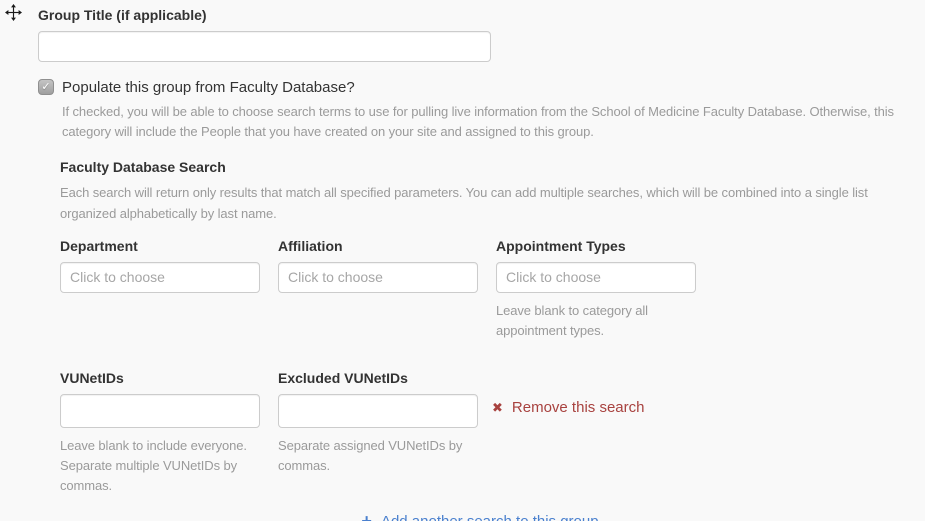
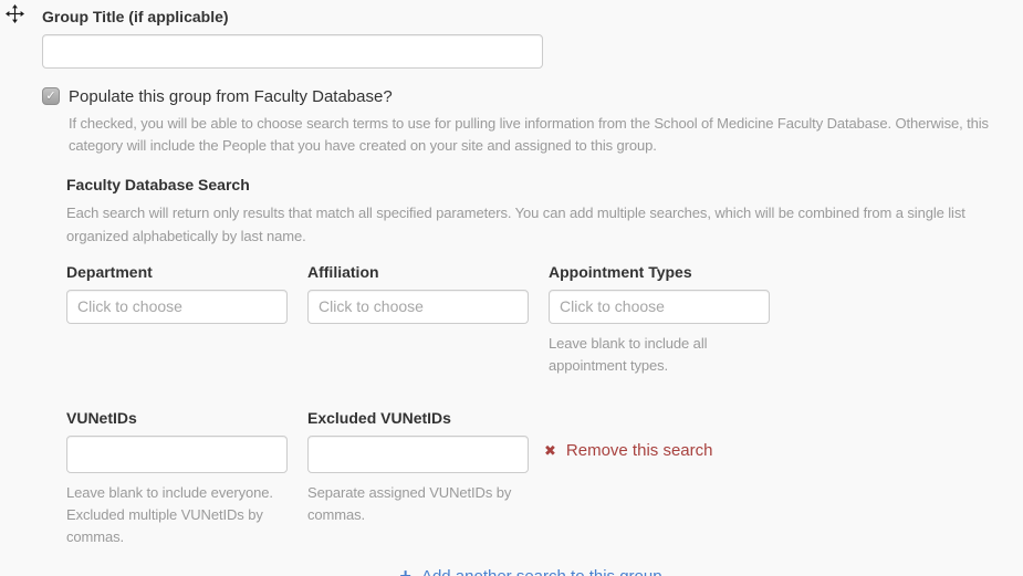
  Group Title (if applicable)
  ✓
  Populate this group from Faculty Database?
  If checked, you will be able to choose search terms to use for pulling live information from the School of Medicine Faculty Database. Otherwise, this category will include the People that you have created on your site and assigned to this group.
  Faculty Database Search
- Each search will return only results that match all specified parameters. You can add multiple searches, which will be combined into a single list organized alphabetically by last name.
+ Each search will return only results that match all specified parameters. You can add multiple searches, which will be combined from a single list organized alphabetically by last name.
  Department
  Click to choose
  Affiliation
  Click to choose
  Appointment Types
  Click to choose
- Leave blank to category all appointment types.
+ Leave blank to include all appointment types.
  VUNetIDs
- Leave blank to include everyone. Separate multiple VUNetIDs by commas.
+ Leave blank to include everyone. Excluded multiple VUNetIDs by commas.
  Excluded VUNetIDs
  Separate assigned VUNetIDs by commas.
  ✖
  Remove this search
